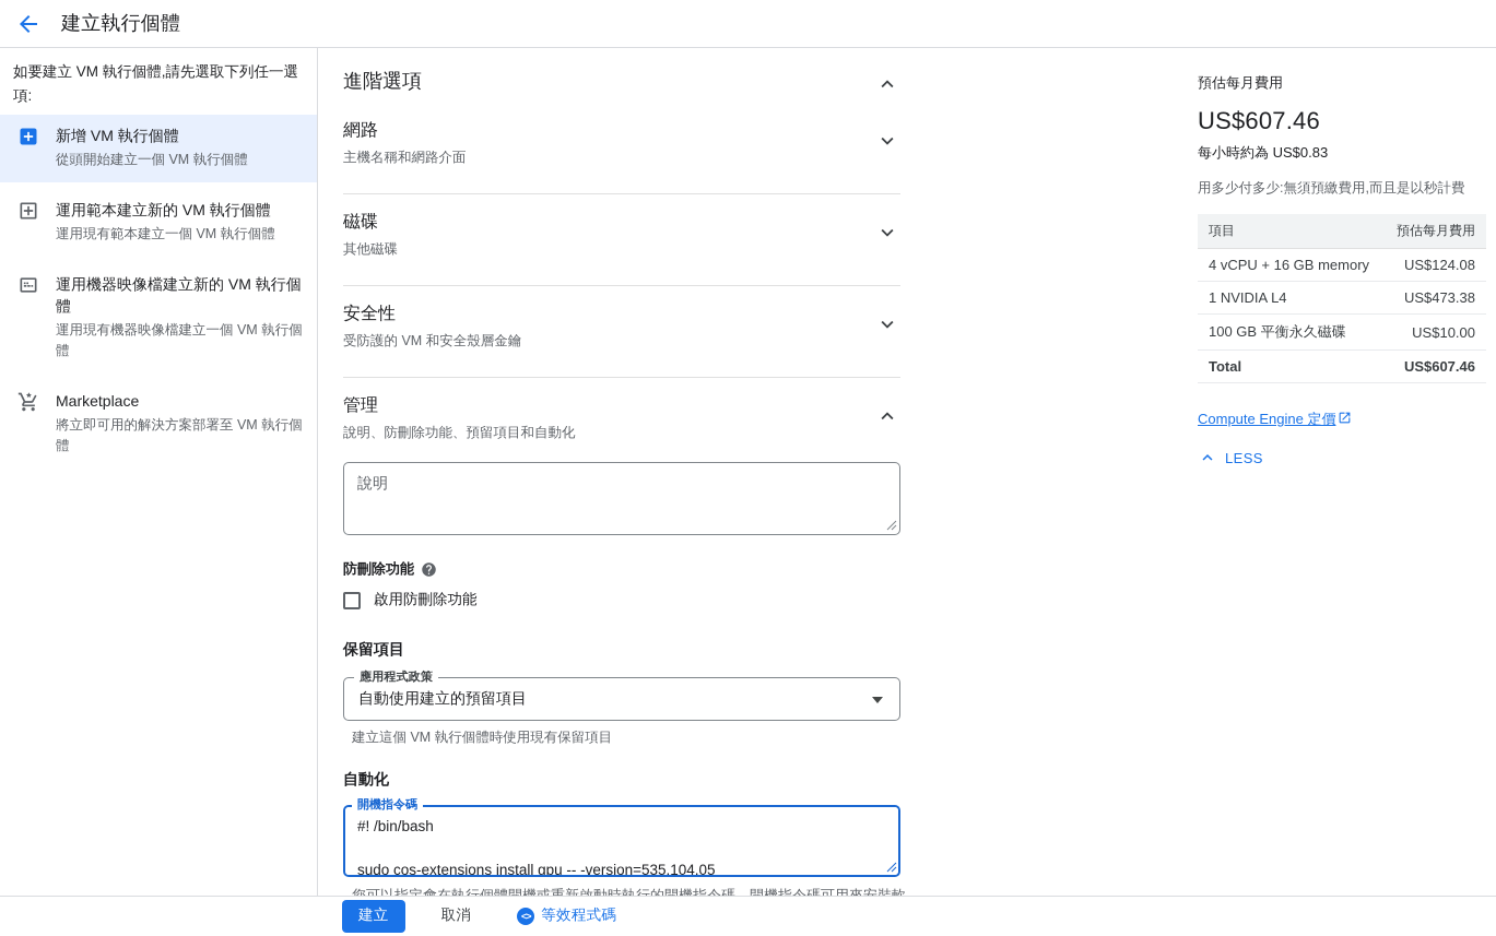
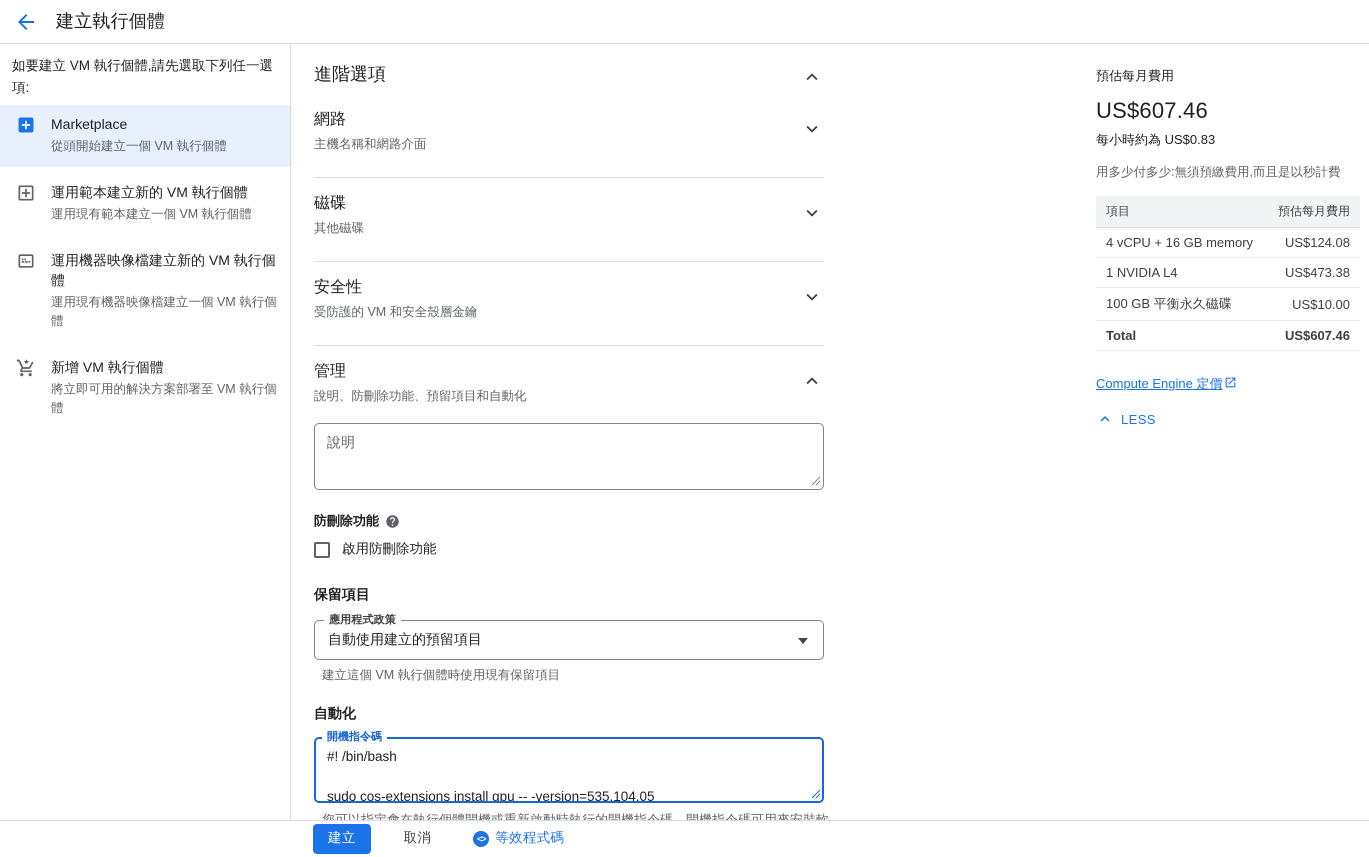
  建立執行個體
  如要建立 VM 執行個體,請先選取下列任一選項:
- 新增 VM 執行個體
+ Marketplace
  從頭開始建立一個 VM 執行個體
  運用範本建立新的 VM 執行個體
  運用現有範本建立一個 VM 執行個體
  運用機器映像檔建立新的 VM 執行個體
  運用現有機器映像檔建立一個 VM 執行個體
- Marketplace
+ 新增 VM 執行個體
  將立即可用的解決方案部署至 VM 執行個體
  進階選項
  網路
  主機名稱和網路介面
  磁碟
  其他磁碟
  安全性
  受防護的 VM 和安全殼層金鑰
  管理
  說明、防刪除功能、預留項目和自動化
  說明
  防刪除功能
  啟用防刪除功能
  保留項目
  應用程式政策
  自動使用建立的預留項目
  建立這個 VM 執行個體時使用現有保留項目
  自動化
  開機指令碼
  #! /bin/bash
  預估每月費用
  US$607.46
  每小時約為 US$0.83
  用多少付多少:無須預繳費用,而且是以秒計費
  項目
  預估每月費用
  4 vCPU + 16 GB memory
  US$124.08
  1 NVIDIA L4
  US$473.38
  100 GB 平衡永久磁碟
  US$10.00
  Total
  US$607.46
  Compute Engine 定價
  LESS
  建立
  取消
  <>
  等效程式碼
